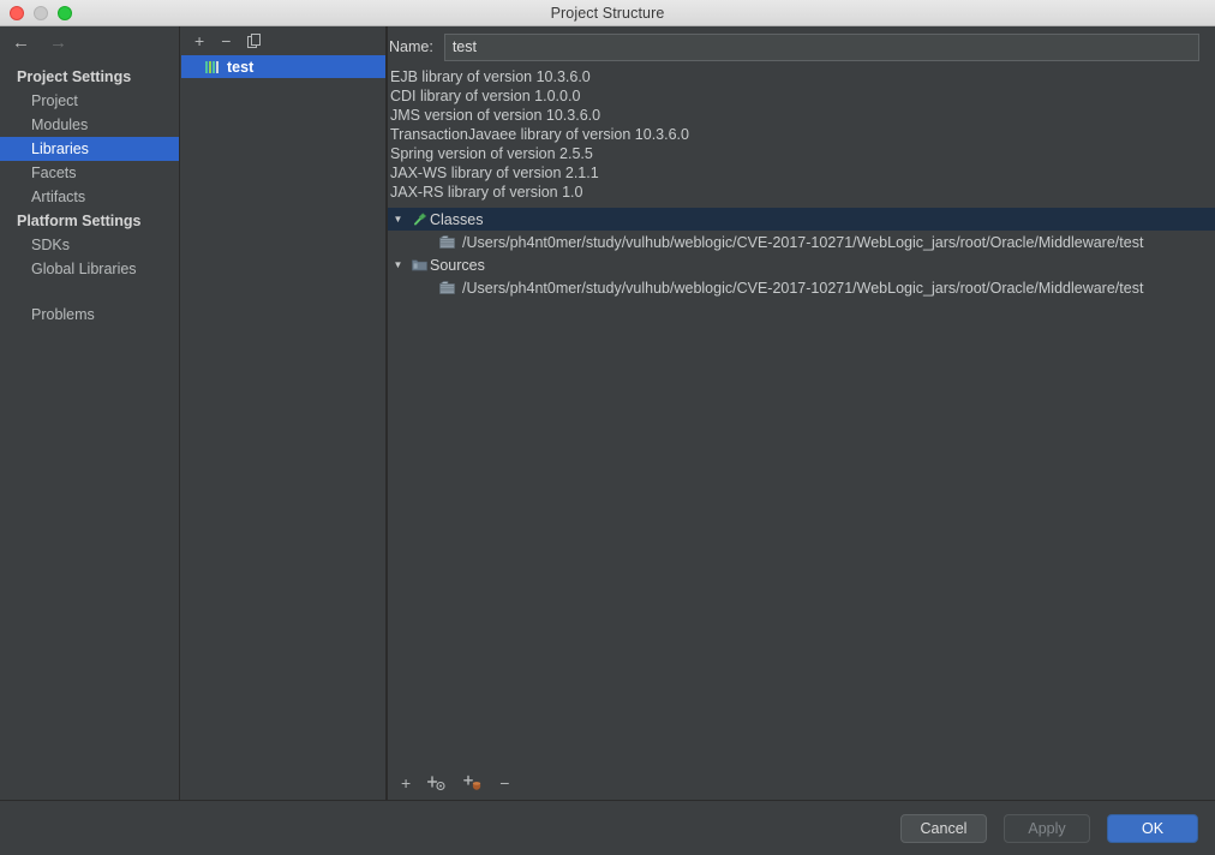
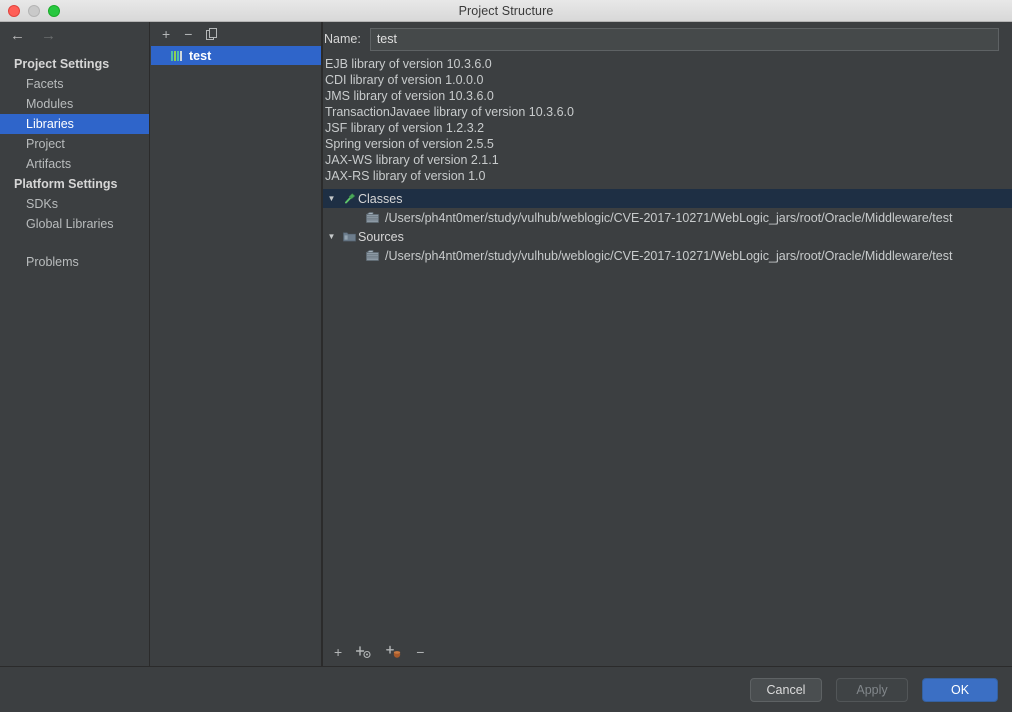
  Project Structure
  ←
  →
  Project Settings
- Project
+ Facets
  Modules
  Libraries
- Facets
+ Project
  Artifacts
  Platform Settings
  SDKs
  Global Libraries
  Problems
  +
  −
  test
  Name:
  test
  EJB library of version 10.3.6.0
  CDI library of version 1.0.0.0
- JMS version of version 10.3.6.0
+ JMS library of version 10.3.6.0
  TransactionJavaee library of version 10.3.6.0
+ JSF library of version 1.2.3.2
  Spring version of version 2.5.5
  JAX-WS library of version 2.1.1
  JAX-RS library of version 1.0
  ▼
  Classes
  /Users/ph4nt0mer/study/vulhub/weblogic/CVE-2017-10271/WebLogic_jars/root/Oracle/Middleware/test
  ▼
  Sources
  /Users/ph4nt0mer/study/vulhub/weblogic/CVE-2017-10271/WebLogic_jars/root/Oracle/Middleware/test
  +
  −
  Cancel
  Apply
  OK
